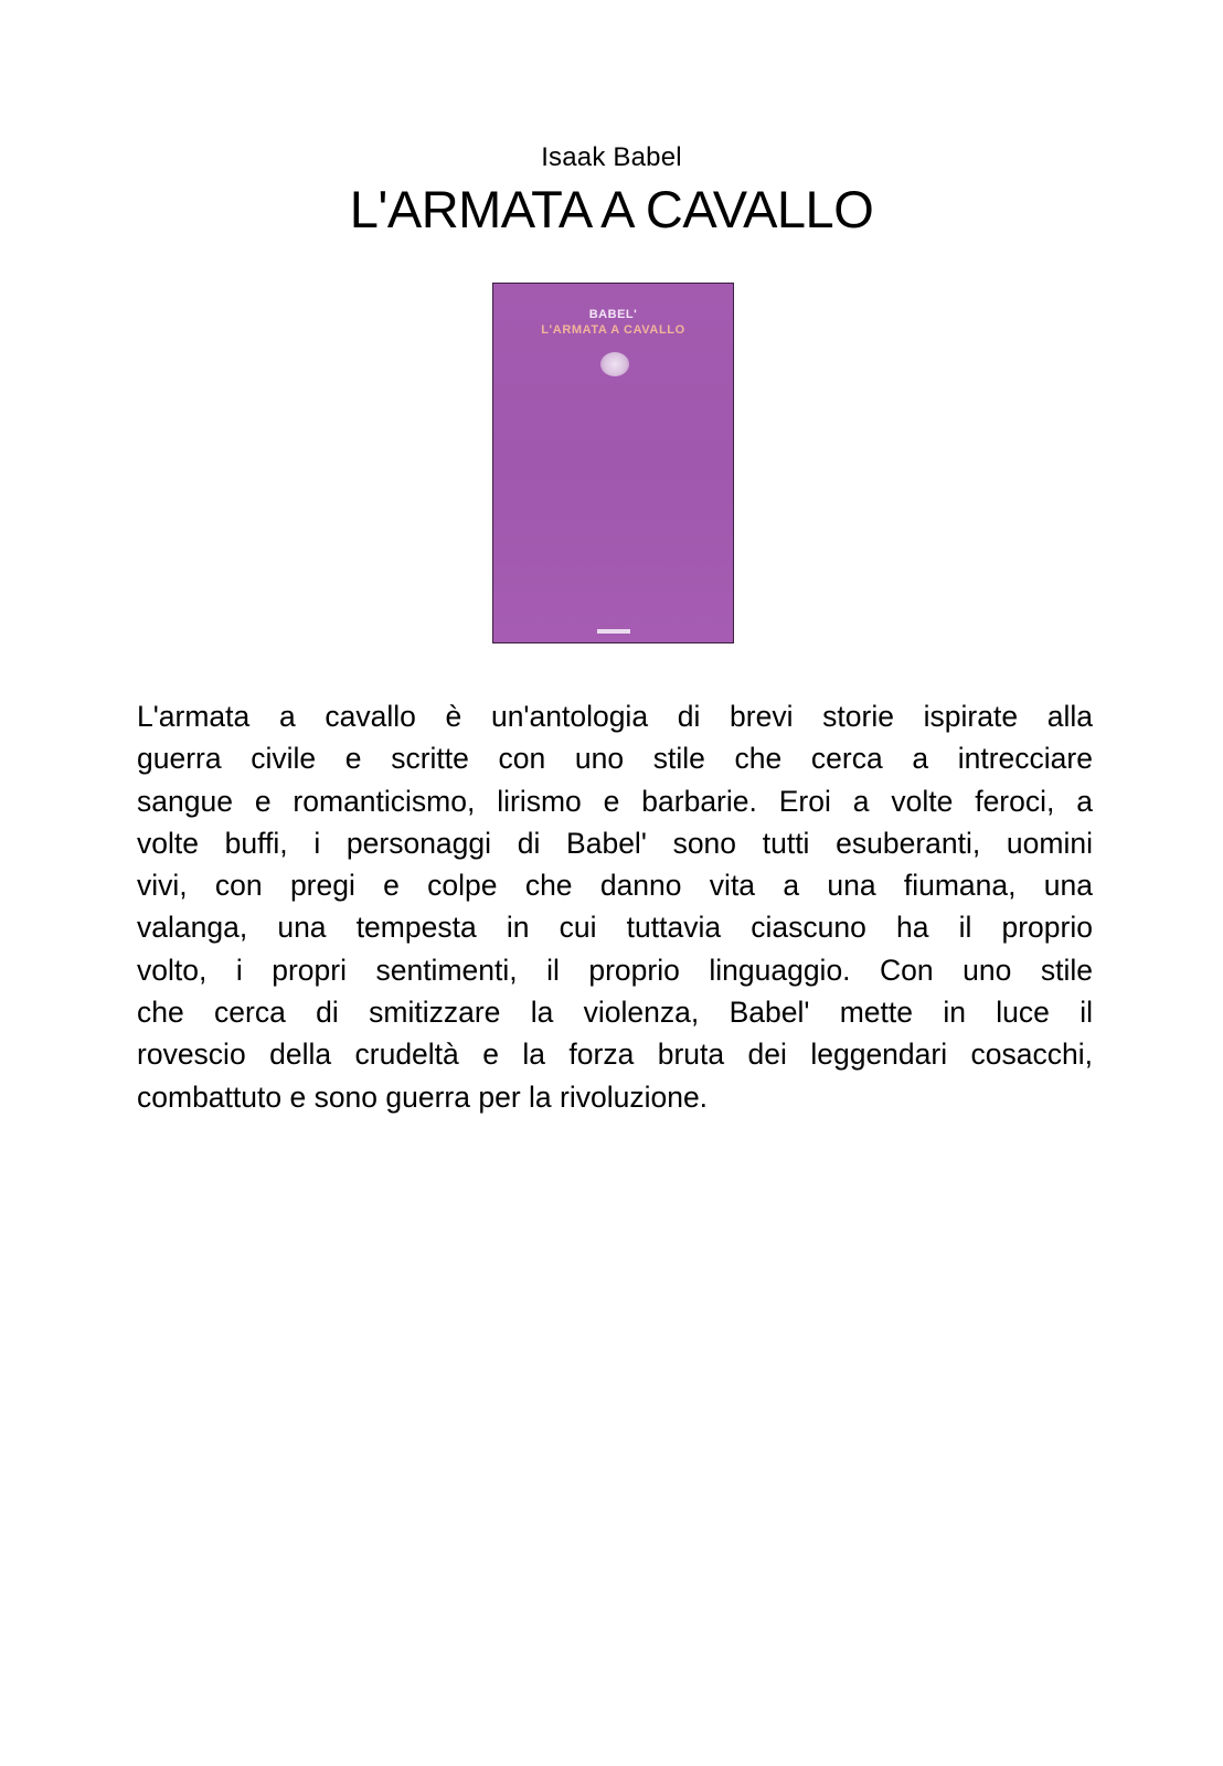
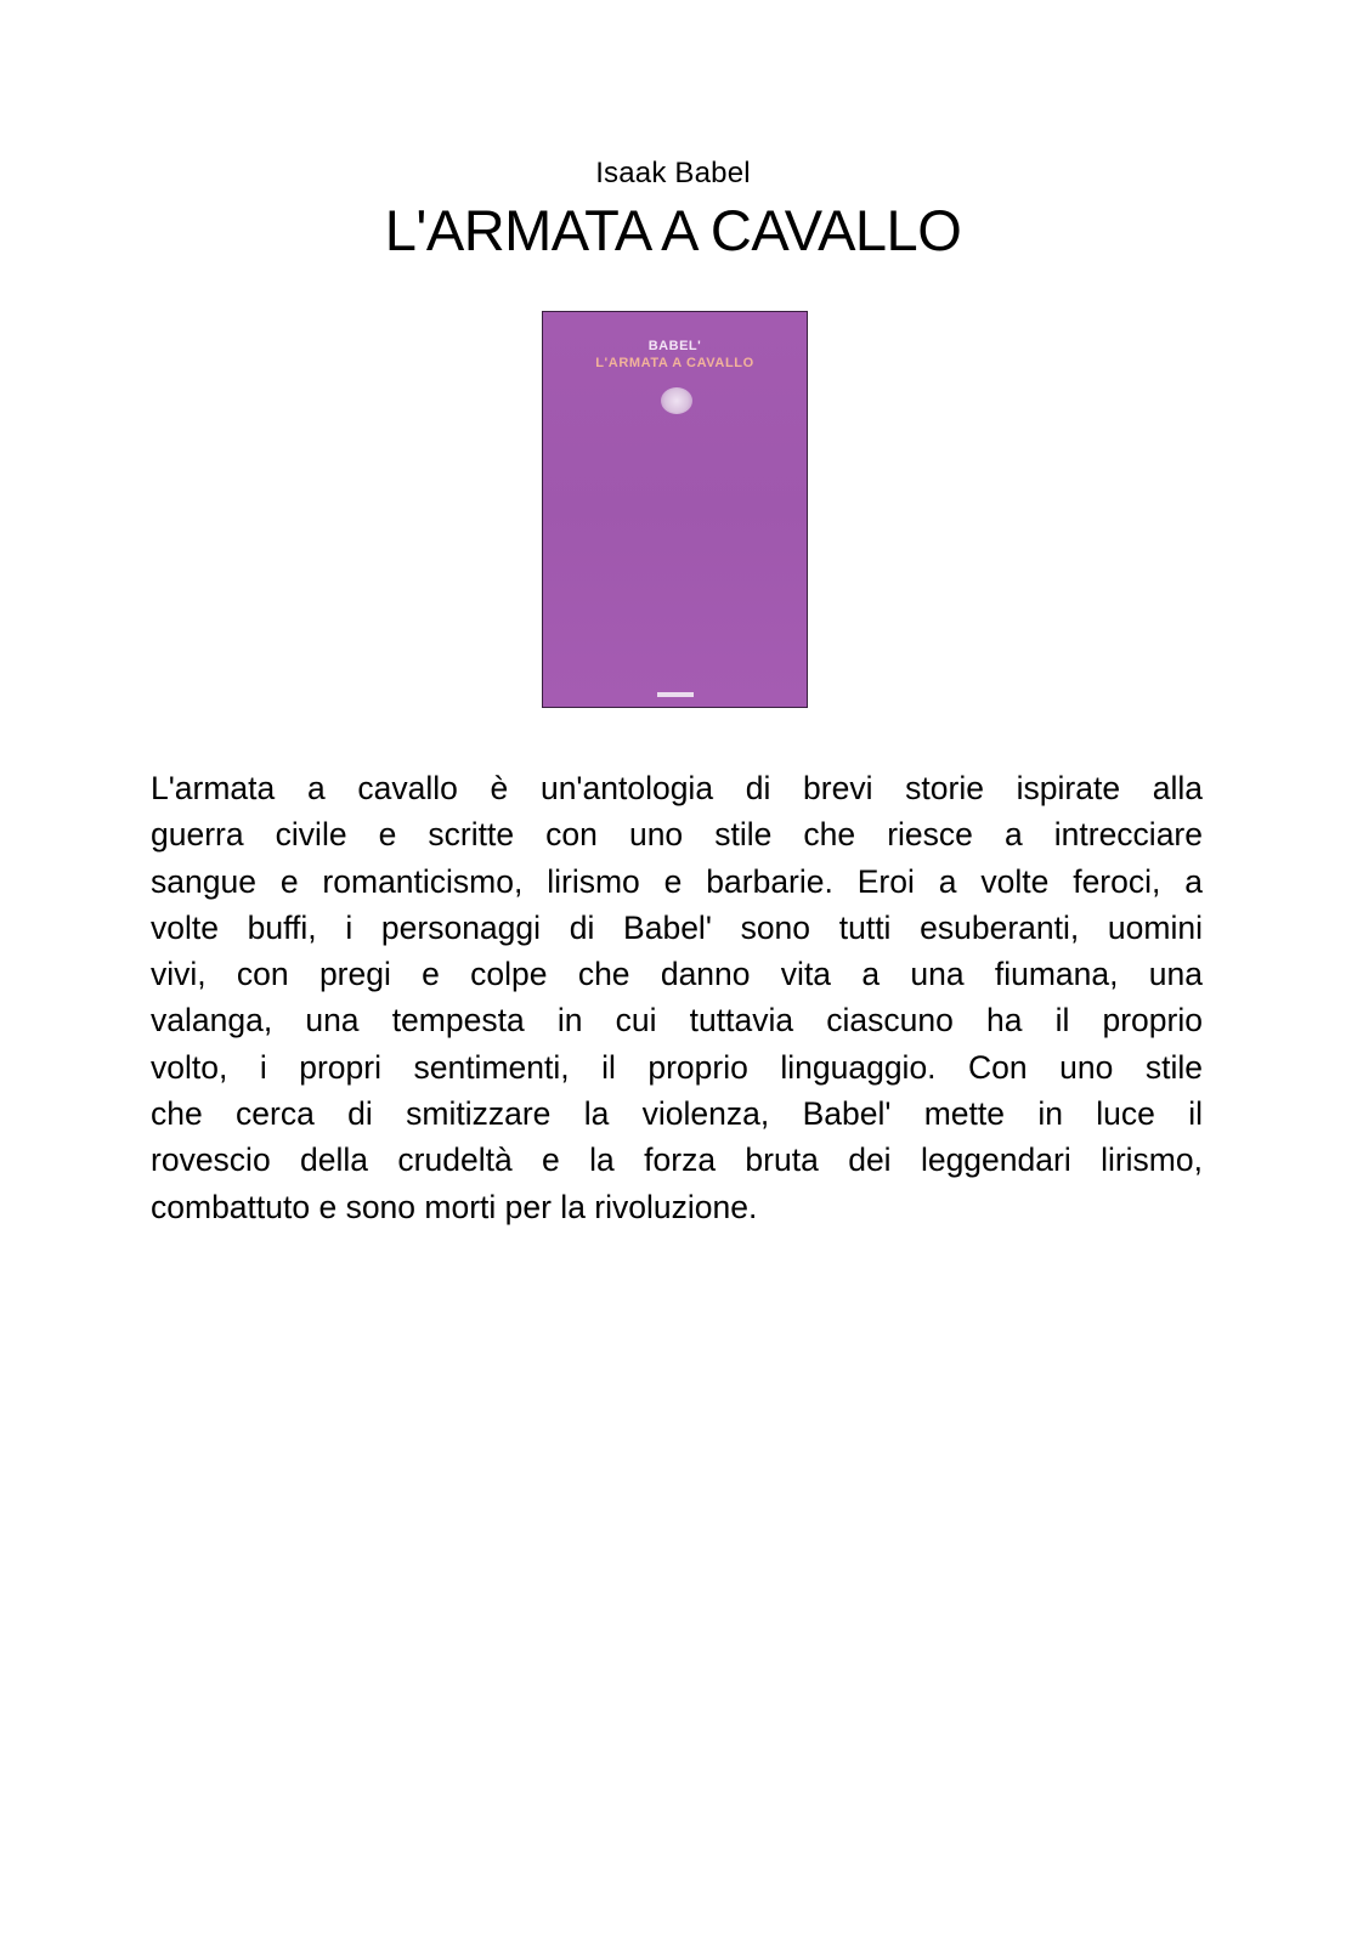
  Isaak Babel
  L'ARMATA A CAVALLO
  BABEL'
  L'ARMATA A CAVALLO
  L'armata a cavallo è un'antologia di brevi storie ispirate alla
- guerra civile e scritte con uno stile che cerca a intrecciare
+ guerra civile e scritte con uno stile che riesce a intrecciare
  sangue e romanticismo, lirismo e barbarie. Eroi a volte feroci, a
  volte buffi, i personaggi di Babel' sono tutti esuberanti, uomini
  vivi, con pregi e colpe che danno vita a una fiumana, una
  valanga, una tempesta in cui tuttavia ciascuno ha il proprio
  volto, i propri sentimenti, il proprio linguaggio. Con uno stile
  che cerca di smitizzare la violenza, Babel' mette in luce il
- rovescio della crudeltà e la forza bruta dei leggendari cosacchi,
+ rovescio della crudeltà e la forza bruta dei leggendari lirismo,
- combattuto e sono guerra per la rivoluzione.
+ combattuto e sono morti per la rivoluzione.
